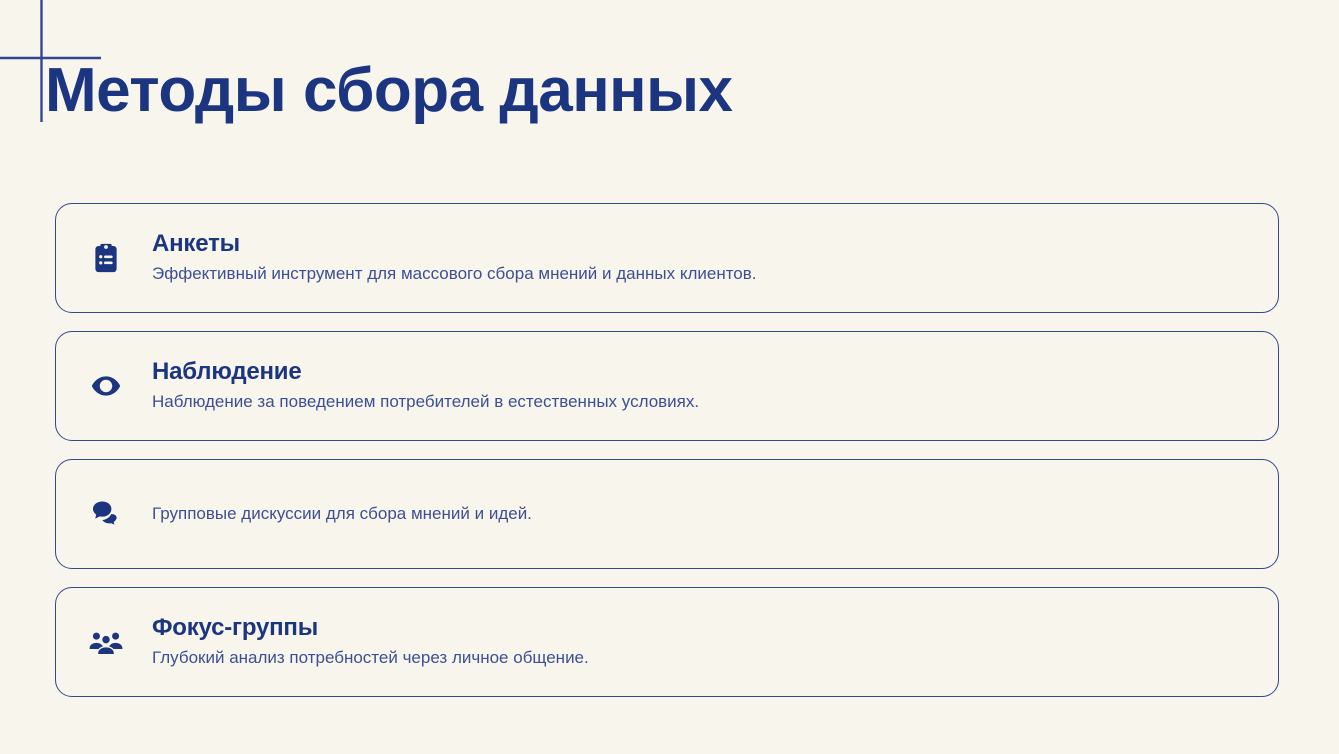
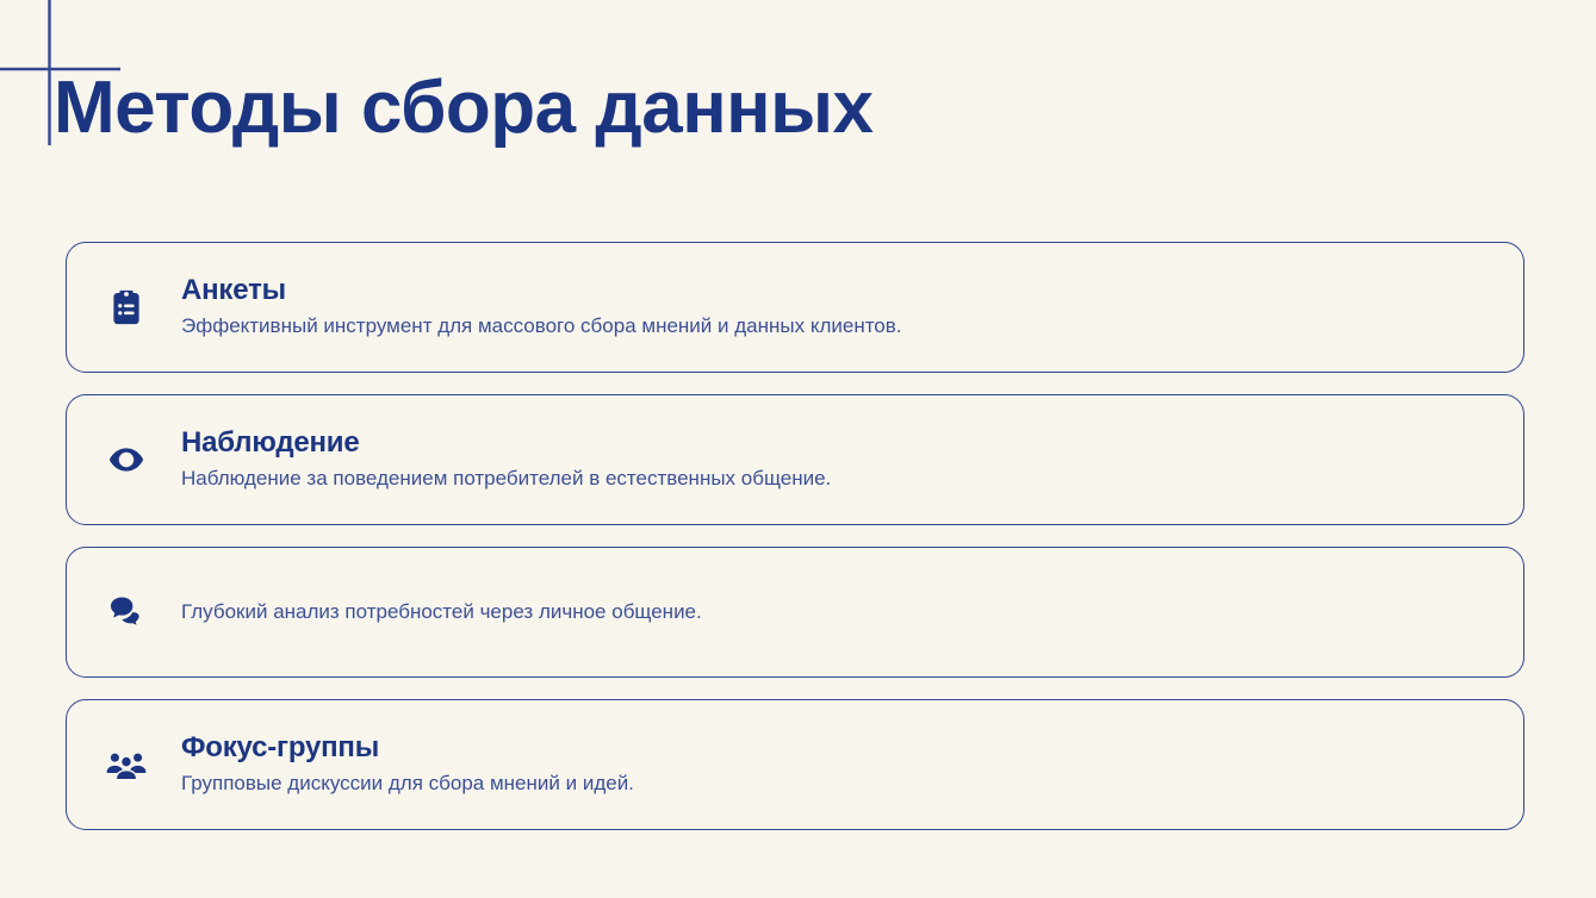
  Методы сбора данных
  Анкеты
  Эффективный инструмент для массового сбора мнений и данных клиентов.
  Наблюдение
- Наблюдение за поведением потребителей в естественных условиях.
+ Наблюдение за поведением потребителей в естественных общение.
- Групповые дискуссии для сбора мнений и идей.
+ Глубокий анализ потребностей через личное общение.
  Фокус-группы
- Глубокий анализ потребностей через личное общение.
+ Групповые дискуссии для сбора мнений и идей.
